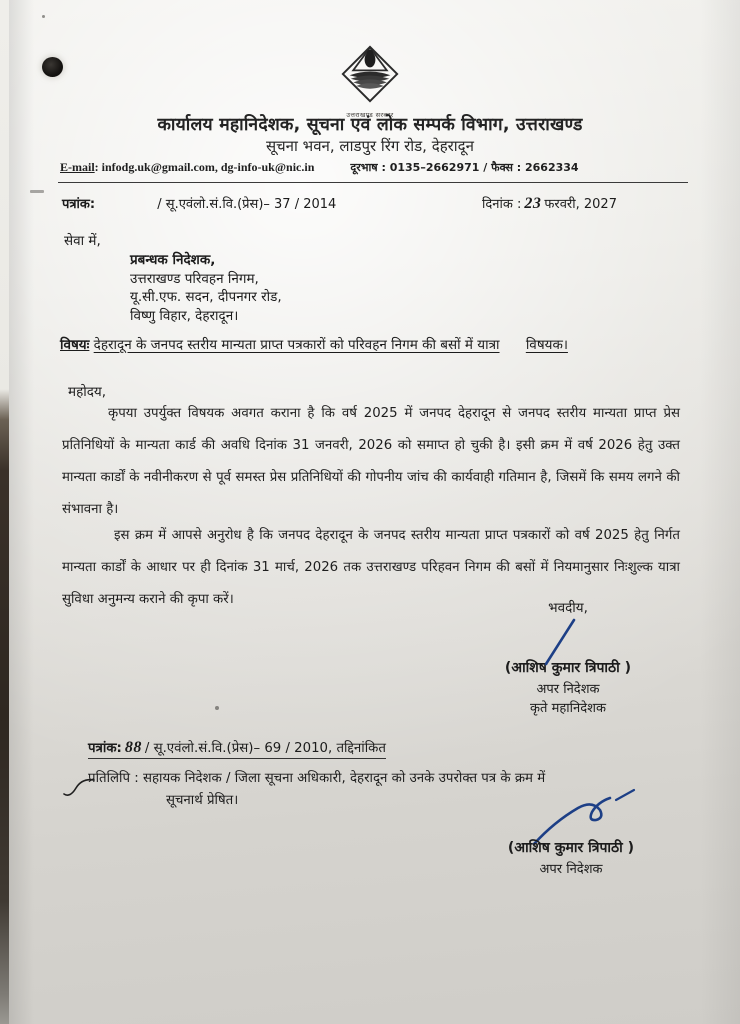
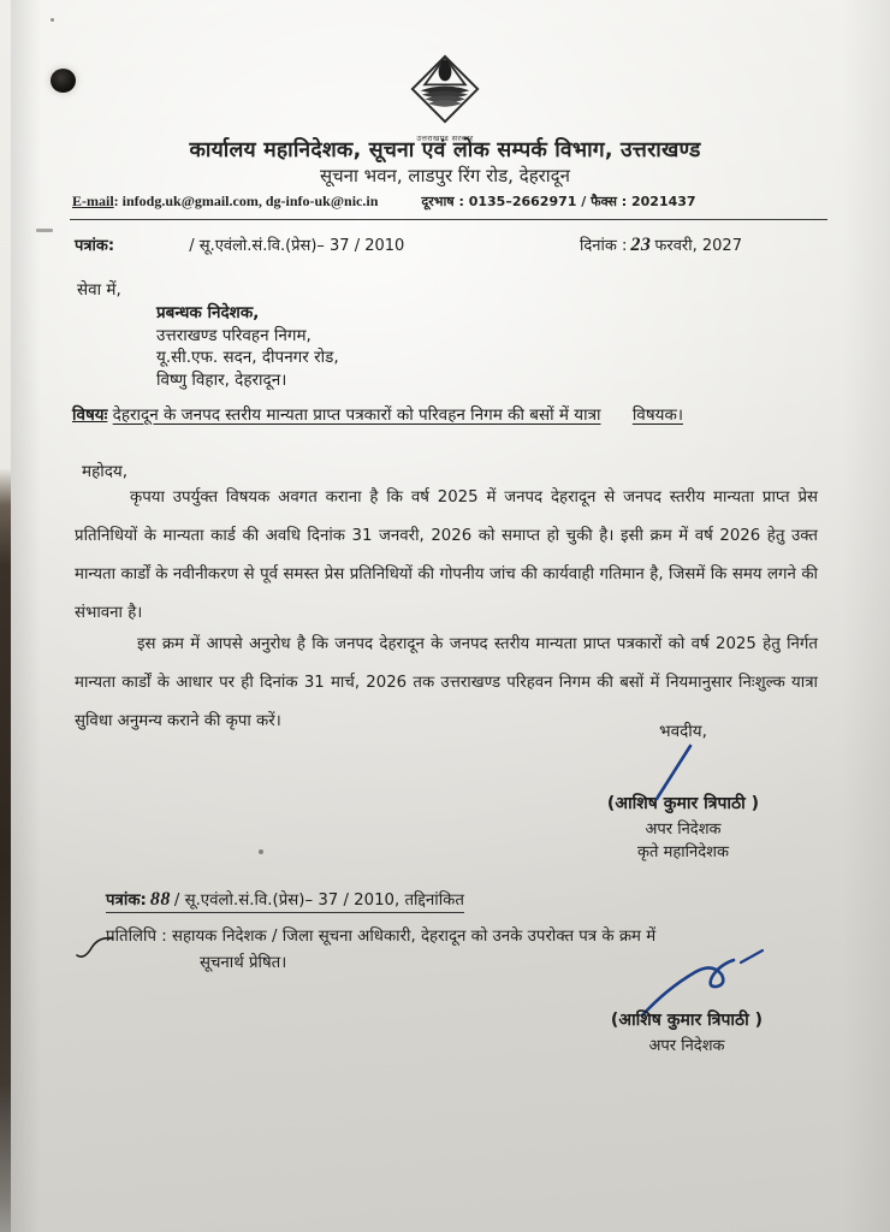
  उत्तराखण्ड सरकार
  कार्यालय महानिदेशक, सूचना एवं लोक सम्पर्क विभाग, उत्तराखण्ड
  सूचना भवन, लाडपुर रिंग रोड, देहरादून
  E-mail: infodg.uk@gmail.com, dg-info-uk@nic.in
- दूरभाष : 0135–2662971 / फैक्स : 2662334
+ दूरभाष : 0135–2662971 / फैक्स : 2021437
- पत्रांक: / सू.एवंलो.सं.वि.(प्रेस)– 37 / 2014
+ पत्रांक: / सू.एवंलो.सं.वि.(प्रेस)– 37 / 2010
  दिनांक : 23 फरवरी, 2027
  सेवा में,
  प्रबन्धक निदेशक,
  उत्तराखण्ड परिवहन निगम,
  यू.सी.एफ. सदन, दीपनगर रोड,
  विष्णु विहार, देहरादून।
  विषयः देहरादून के जनपद स्तरीय मान्यता प्राप्त पत्रकारों को परिवहन निगम की बसों में यात्रा विषयक।
  महोदय,
  कृपया उपर्युक्त विषयक अवगत कराना है कि वर्ष 2025 में जनपद देहरादून से जनपद स्तरीय मान्यता प्राप्त प्रेस प्रतिनिधियों के मान्यता कार्ड की अवधि दिनांक 31 जनवरी, 2026 को समाप्त हो चुकी है। इसी क्रम में वर्ष 2026 हेतु उक्त मान्यता कार्डों के नवीनीकरण से पूर्व समस्त प्रेस प्रतिनिधियों की गोपनीय जांच की कार्यवाही गतिमान है, जिसमें कि समय लगने की संभावना है।
  इस क्रम में आपसे अनुरोध है कि जनपद देहरादून के जनपद स्तरीय मान्यता प्राप्त पत्रकारों को वर्ष 2025 हेतु निर्गत मान्यता कार्डों के आधार पर ही दिनांक 31 मार्च, 2026 तक उत्तराखण्ड परिहवन निगम की बसों में नियमानुसार निःशुल्क यात्रा सुविधा अनुमन्य कराने की कृपा करें।
  भवदीय,
  (आशिष कुमार त्रिपाठी )
  अपर निदेशक
  कृते महानिदेशक
- पत्रांक: 88 / सू.एवंलो.सं.वि.(प्रेस)– 69 / 2010, तद्दिनांकित
+ पत्रांक: 88 / सू.एवंलो.सं.वि.(प्रेस)– 37 / 2010, तद्दिनांकित
  प्रतिलिपि : सहायक निदेशक / जिला सूचना अधिकारी, देहरादून को उनके उपरोक्त पत्र के क्रम में सूचनार्थ प्रेषित।
  (आशिष कुमार त्रिपाठी )
  अपर निदेशक
